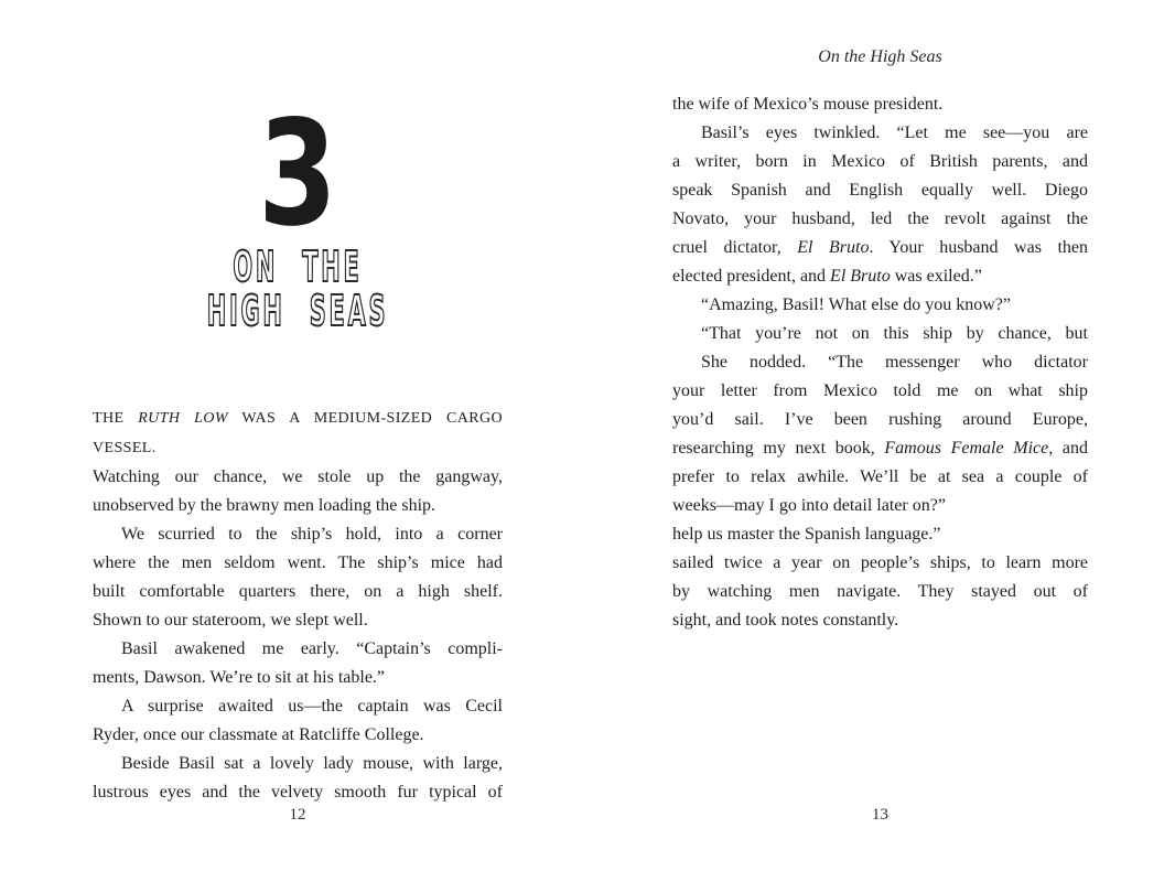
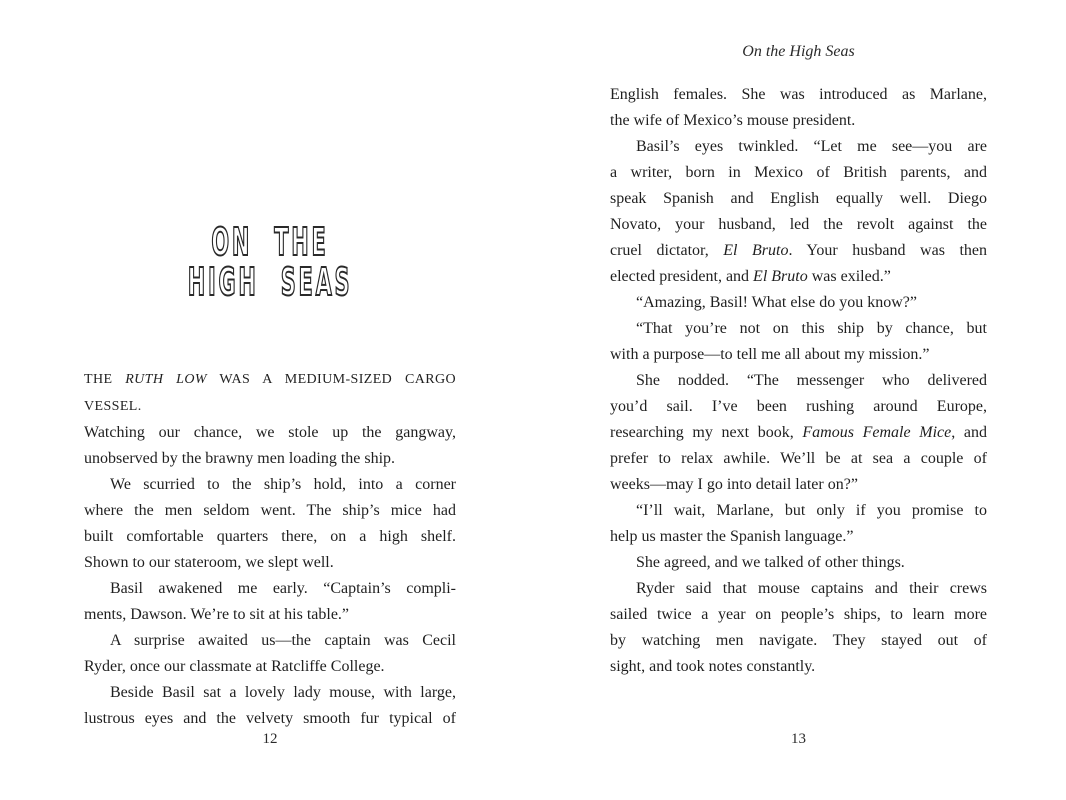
- 3
  ON THE
  HIGH SEAS
  THE RUTH LOW WAS A MEDIUM-SIZED CARGO VESSEL.
  Watching our chance, we stole up the gangway,
  unobserved by the brawny men loading the ship.
  We scurried to the ship’s hold, into a corner
  where the men seldom went. The ship’s mice had
  built comfortable quarters there, on a high shelf.
  Shown to our stateroom, we slept well.
  Basil awakened me early. “Captain’s compli-
  ments, Dawson. We’re to sit at his table.”
  A surprise awaited us—the captain was Cecil
  Ryder, once our classmate at Ratcliffe College.
  Beside Basil sat a lovely lady mouse, with large,
  lustrous eyes and the velvety smooth fur typical of
  12
  On the High Seas
+ English females. She was introduced as Marlane,
  the wife of Mexico’s mouse president.
  Basil’s eyes twinkled. “Let me see—you are
  a writer, born in Mexico of British parents, and
  speak Spanish and English equally well. Diego
  Novato, your husband, led the revolt against the
  cruel dictator, El Bruto. Your husband was then
  elected president, and El Bruto was exiled.”
  “Amazing, Basil! What else do you know?”
  “That you’re not on this ship by chance, but
+ with a purpose—to tell me all about my mission.”
- She nodded. “The messenger who dictator
+ She nodded. “The messenger who delivered
- your letter from Mexico told me on what ship
  you’d sail. I’ve been rushing around Europe,
  researching my next book, Famous Female Mice, and
  prefer to relax awhile. We’ll be at sea a couple of
  weeks—may I go into detail later on?”
+ “I’ll wait, Marlane, but only if you promise to
  help us master the Spanish language.”
+ She agreed, and we talked of other things.
+ Ryder said that mouse captains and their crews
  sailed twice a year on people’s ships, to learn more
  by watching men navigate. They stayed out of
  sight, and took notes constantly.
  13
